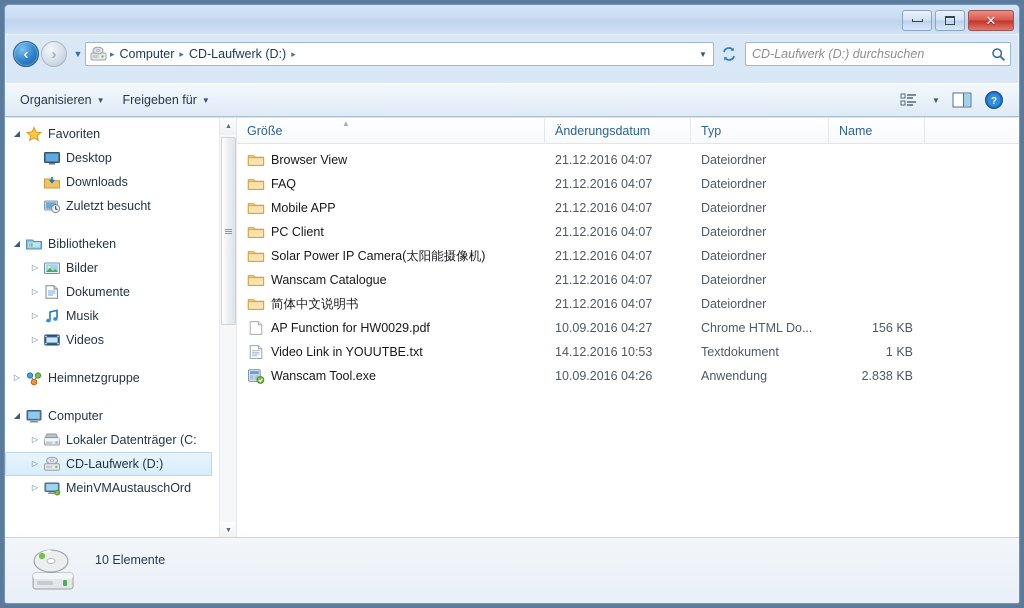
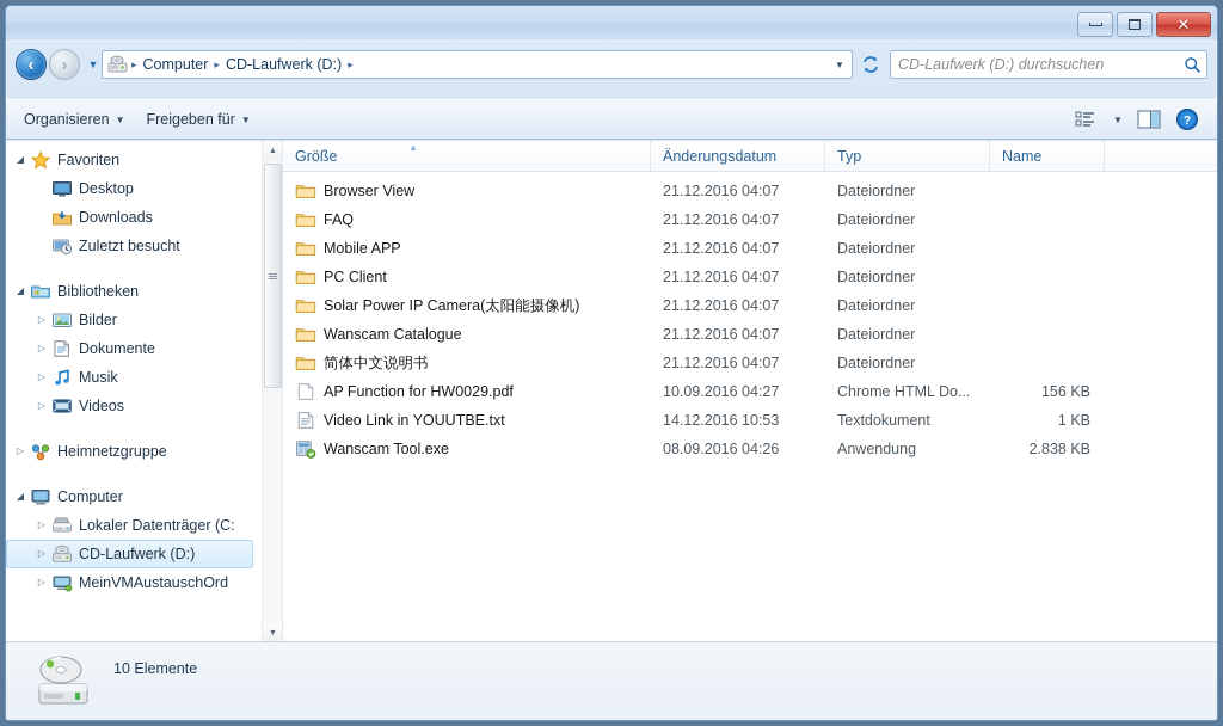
  ✕
  ‹
  ›
  ▼
  ▸
  Computer
  ▸
  CD-Laufwerk (D:)
  ▸
  ▼
  CD-Laufwerk (D:) durchsuchen
  Organisieren
  ▼
  Freigeben für
  ▼
  ▼
  ?
  ◢
  Favoriten
  Desktop
  Downloads
  Zuletzt besucht
  ◢
  Bibliotheken
  ▷
  Bilder
  ▷
  Dokumente
  ▷
  Musik
  ▷
  Videos
  ▷
  Heimnetzgruppe
  ◢
  Computer
  ▷
  Lokaler Datenträger (C:
  ▷
  CD-Laufwerk (D:)
  ▷
  MeinVMAustauschOrd
  Größe
  ▲
  Änderungsdatum
  Typ
  Name
  Browser View
  21.12.2016 04:07
  Dateiordner
  FAQ
  21.12.2016 04:07
  Dateiordner
  Mobile APP
  21.12.2016 04:07
  Dateiordner
  PC Client
  21.12.2016 04:07
  Dateiordner
  Solar Power IP Camera(太阳能摄像机)
  21.12.2016 04:07
  Dateiordner
  Wanscam Catalogue
  21.12.2016 04:07
  Dateiordner
  简体中文说明书
  21.12.2016 04:07
  Dateiordner
  AP Function for HW0029.pdf
  10.09.2016 04:27
  Chrome HTML Do...
  156 KB
  Video Link in YOUUTBE.txt
  14.12.2016 10:53
  Textdokument
  1 KB
  Wanscam Tool.exe
- 10.09.2016 04:26
+ 08.09.2016 04:26
  Anwendung
  2.838 KB
  10 Elemente
